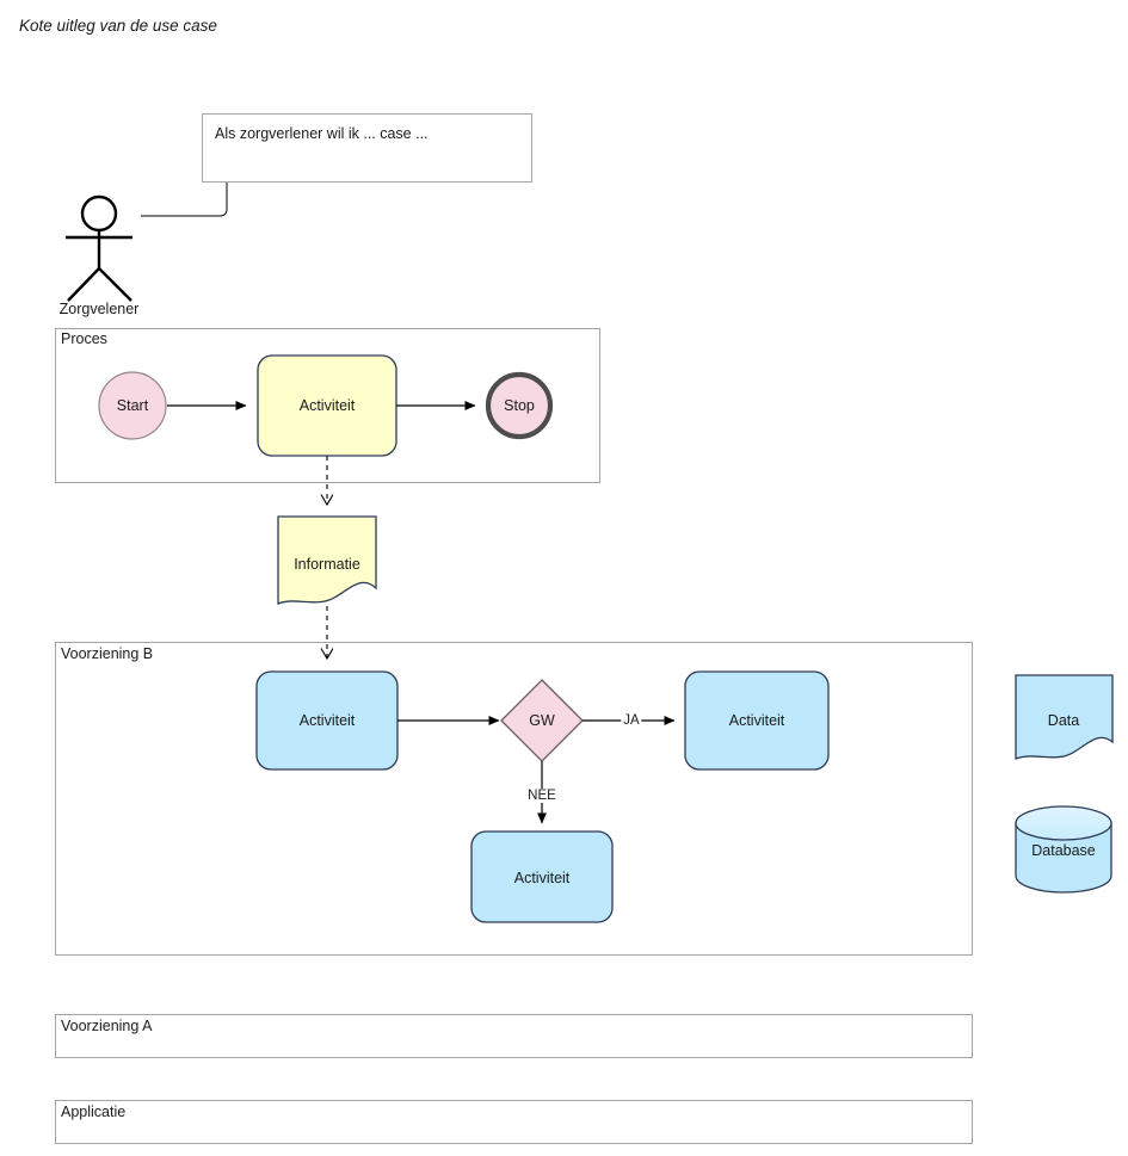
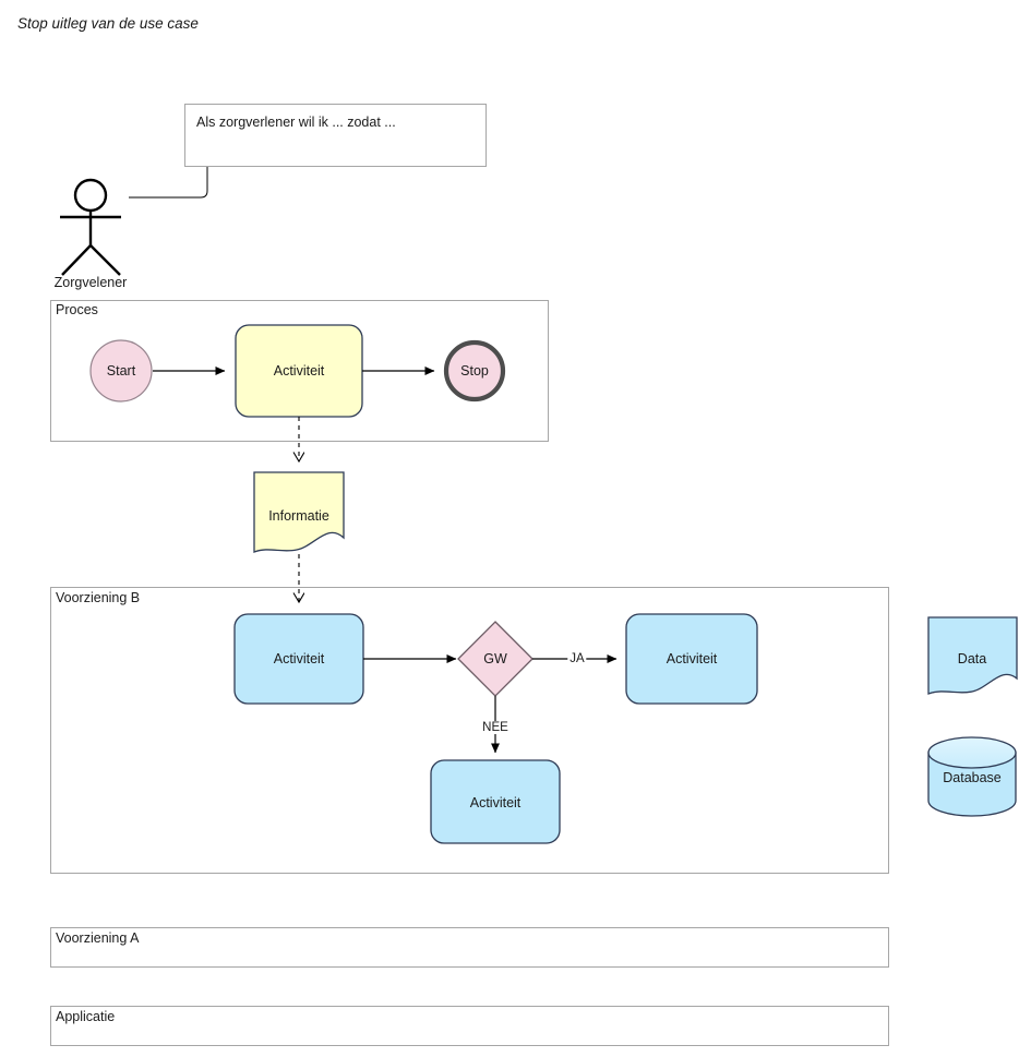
- Kote uitleg van de use case
+ Stop uitleg van de use case
- Als zorgverlener wil ik ... case ...
+ Als zorgverlener wil ik ... zodat ...
  Zorgvelener
  Proces
  Voorziening B
  Voorziening A
  Applicatie
  Start
  Activiteit
  Stop
  Informatie
  Activiteit
  GW
  Activiteit
  Activiteit
  JA
  NEE
  Data
  Database
